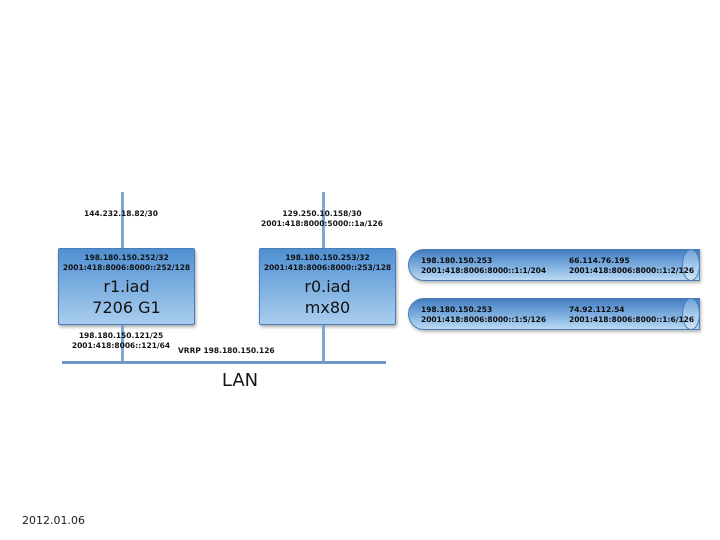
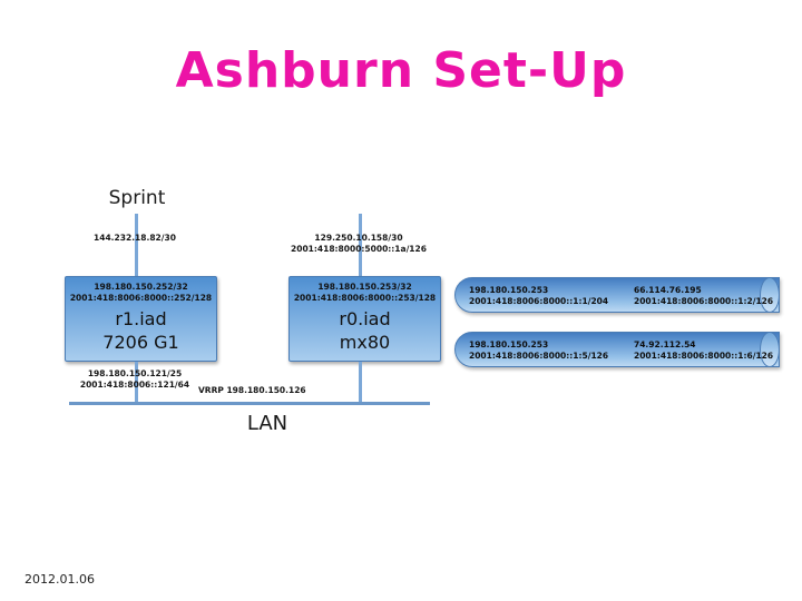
+ Ashburn Set-Up
+ Sprint
  144.232.18.82/30
  129.250.10.158/30
  2001:418:8000:5000::1a/126
  198.180.150.252/32
  2001:418:8006:8000::252/128
  r1.iad
  7206 G1
  198.180.150.253/32
  2001:418:8006:8000::253/128
  r0.iad
  mx80
  198.180.150.121/25
  2001:418:8006::121/64
  VRRP 198.180.150.126
  LAN
  198.180.150.253
  2001:418:8006:8000::1:1/204
  66.114.76.195
  2001:418:8006:8000::1:2/126
  198.180.150.253
  2001:418:8006:8000::1:5/126
  74.92.112.54
  2001:418:8006:8000::1:6/126
  2012.01.06
